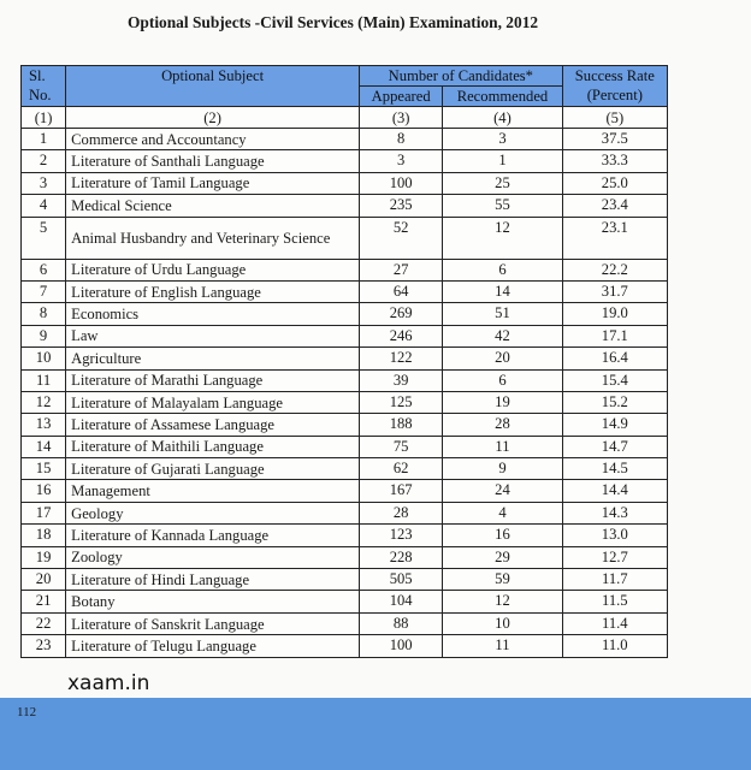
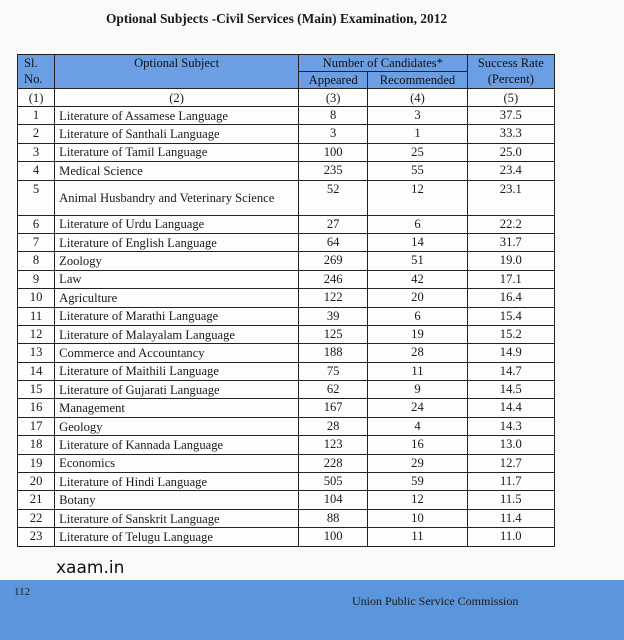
  Optional Subjects -Civil Services (Main) Examination, 2012
  Sl. No.	Optional Subject	Number of Candidates*	Success Rate (Percent)
  Appeared	Recommended
  (1)	(2)	(3)	(4)	(5)
- 1	Commerce and Accountancy	8	3	37.5
+ 1	Literature of Assamese Language	8	3	37.5
  2	Literature of Santhali Language	3	1	33.3
  3	Literature of Tamil Language	100	25	25.0
  4	Medical Science	235	55	23.4
  5	Animal Husbandry and Veterinary Science	52	12	23.1
  6	Literature of Urdu Language	27	6	22.2
  7	Literature of English Language	64	14	31.7
- 8	Economics	269	51	19.0
+ 8	Zoology	269	51	19.0
  9	Law	246	42	17.1
  10	Agriculture	122	20	16.4
  11	Literature of Marathi Language	39	6	15.4
  12	Literature of Malayalam Language	125	19	15.2
- 13	Literature of Assamese Language	188	28	14.9
+ 13	Commerce and Accountancy	188	28	14.9
  14	Literature of Maithili Language	75	11	14.7
  15	Literature of Gujarati Language	62	9	14.5
  16	Management	167	24	14.4
  17	Geology	28	4	14.3
  18	Literature of Kannada Language	123	16	13.0
- 19	Zoology	228	29	12.7
+ 19	Economics	228	29	12.7
  20	Literature of Hindi Language	505	59	11.7
  21	Botany	104	12	11.5
  22	Literature of Sanskrit Language	88	10	11.4
  23	Literature of Telugu Language	100	11	11.0
  xaam.in
  112
+ Union Public Service Commission
